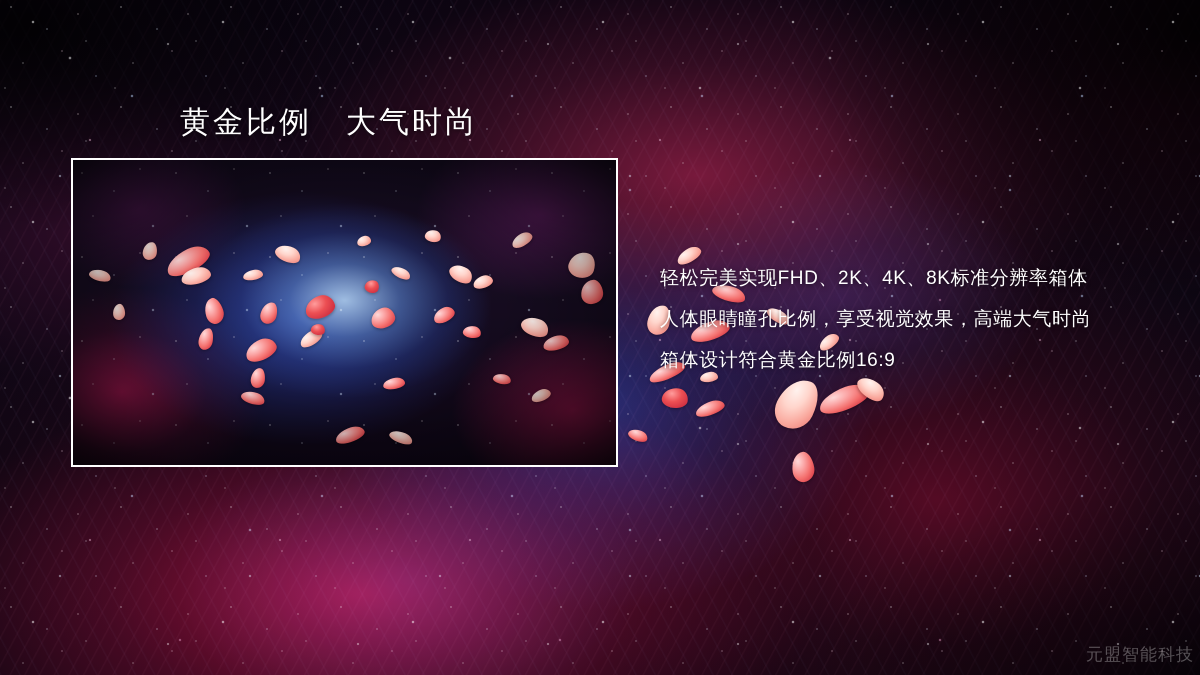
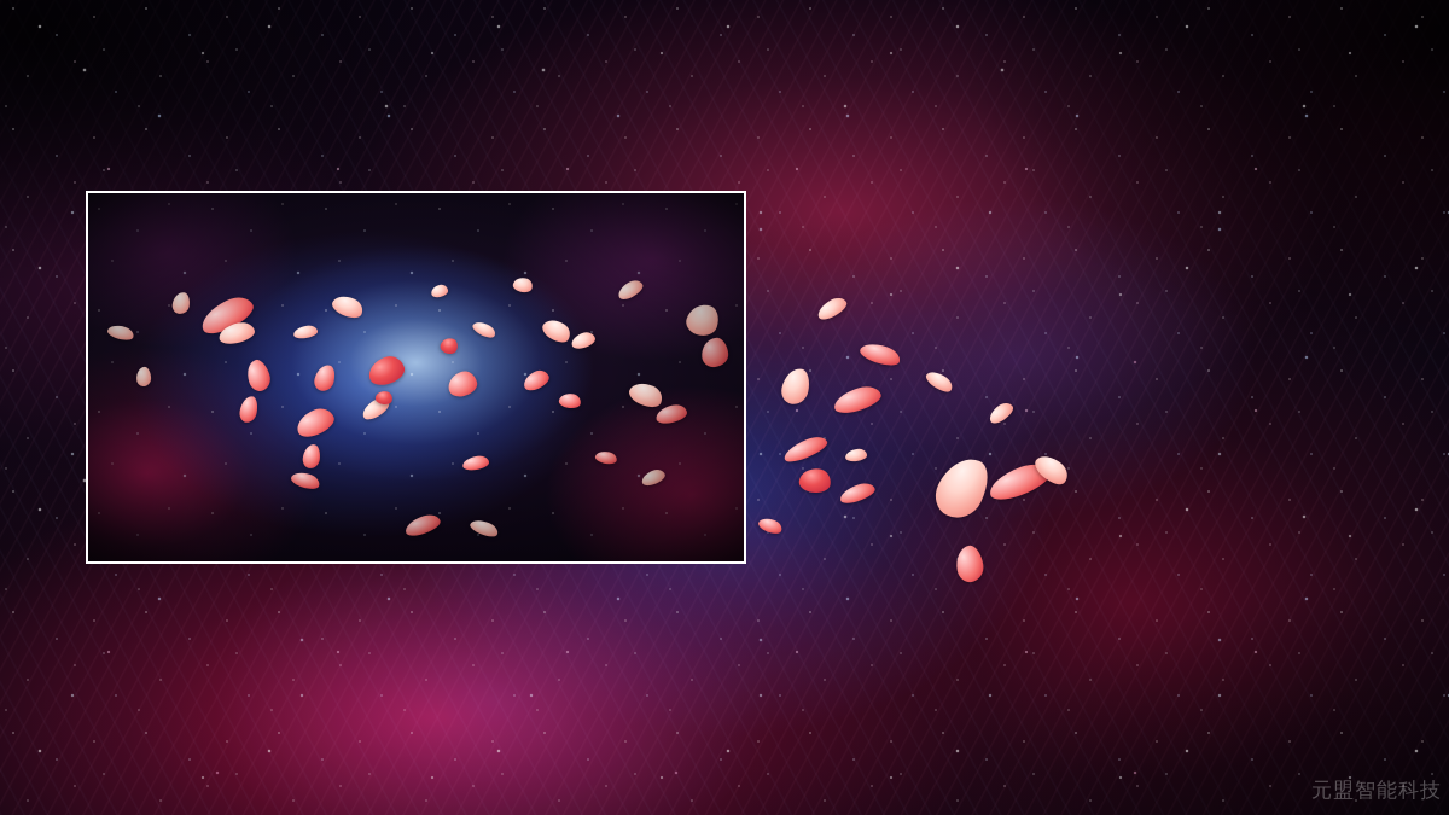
- 黄金比例 大气时尚
- 轻松完美实现FHD、2K、4K、8K标准分辨率箱体
- 人体眼睛瞳孔比例，享受视觉效果，高端大气时尚
- 箱体设计符合黄金比例16:9
  元盟智能科技
